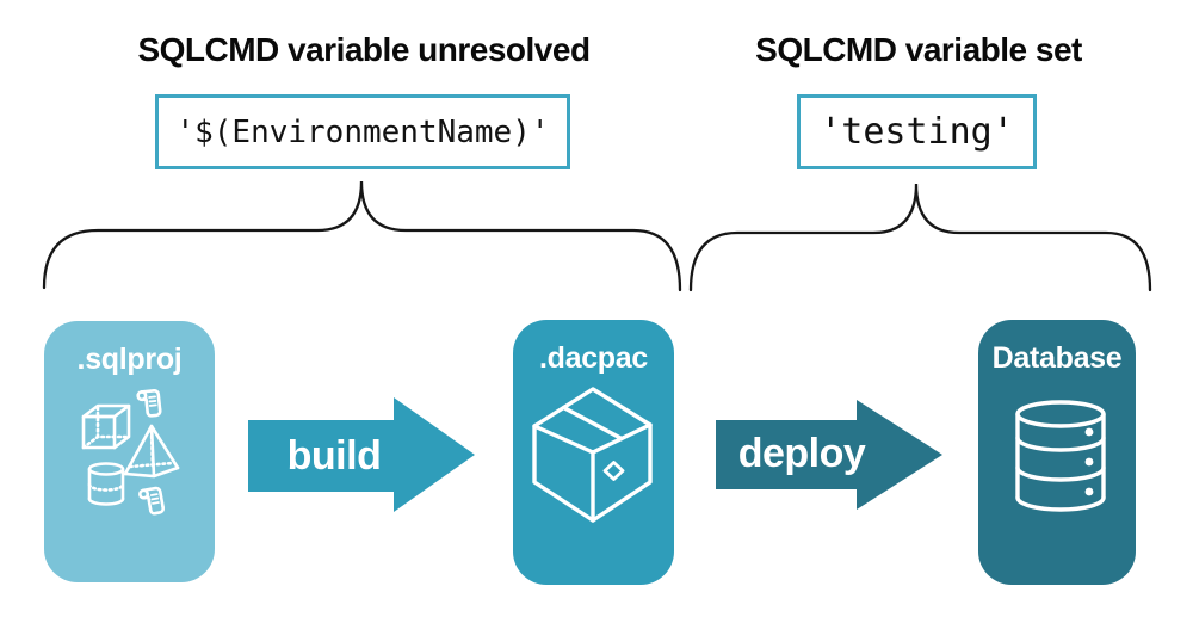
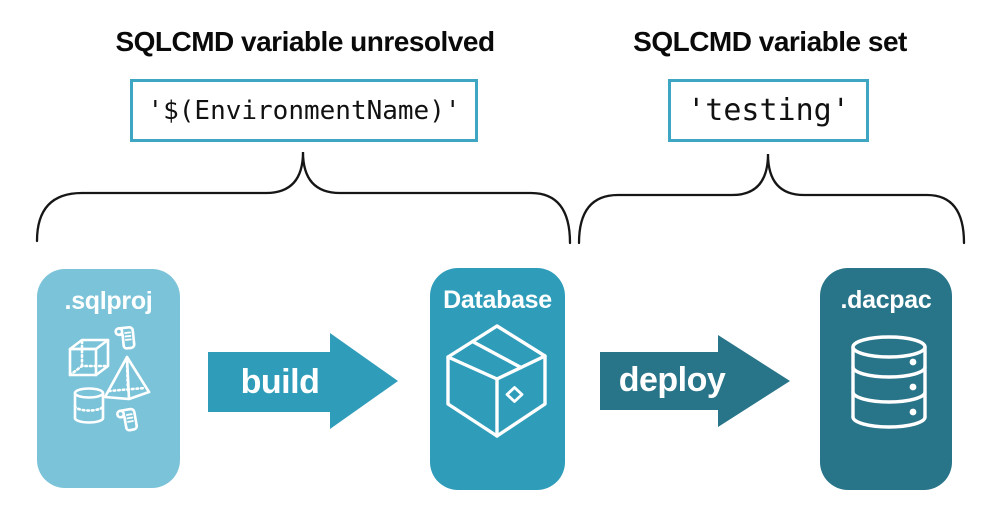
  SQLCMD variable unresolved
  SQLCMD variable set
  '$(EnvironmentName)'
  'testing'
  .sqlproj
  build
- .dacpac
+ Database
  deploy
- Database
+ .dacpac
